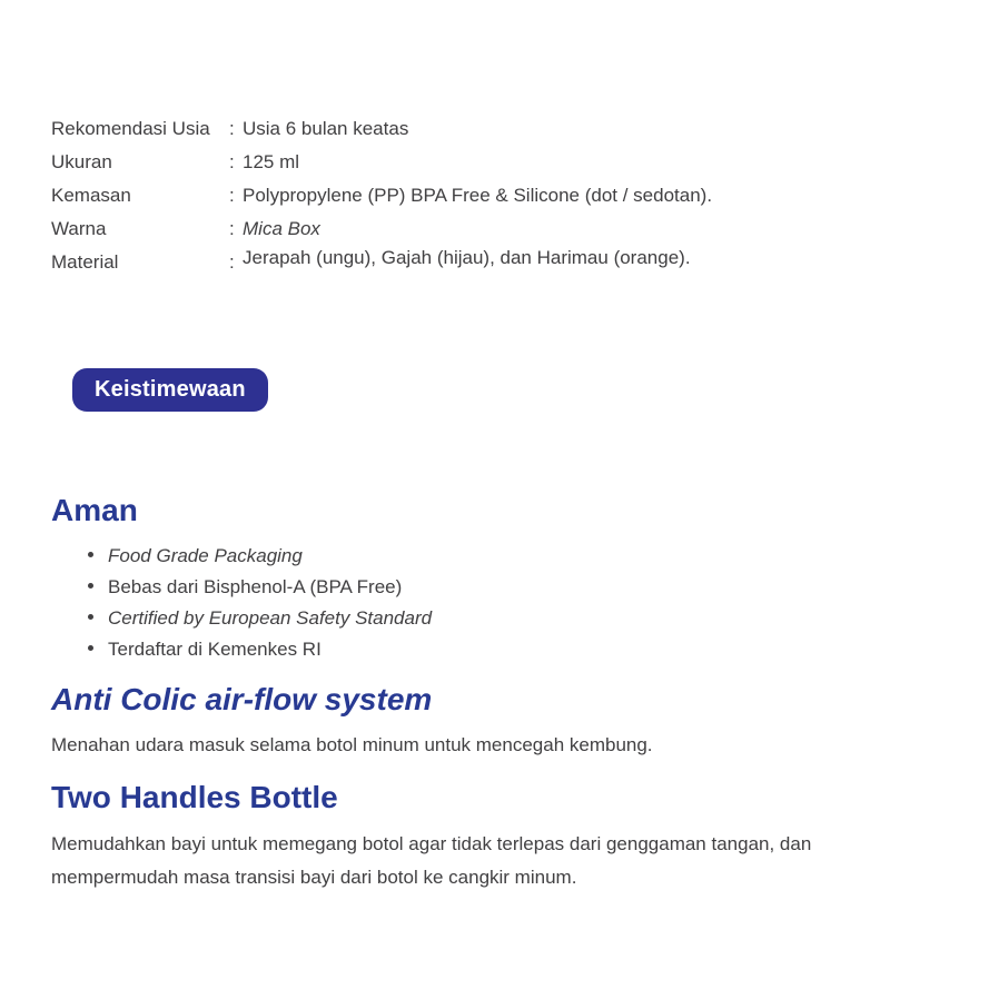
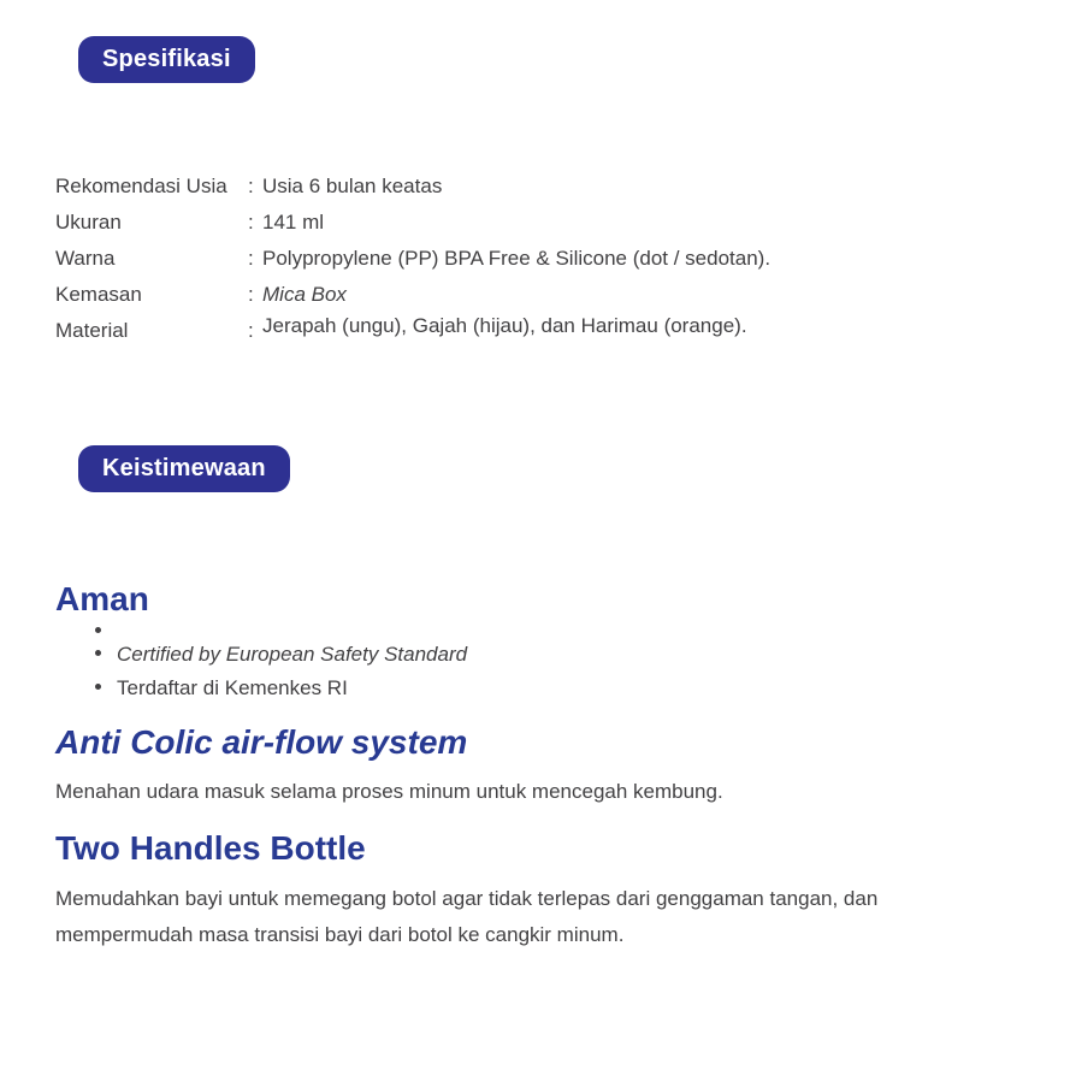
+ Spesifikasi
  Rekomendasi Usia
  :
  Usia 6 bulan keatas
  Ukuran
  :
- 125 ml
+ 141 ml
- Kemasan
+ Warna
  :
  Polypropylene (PP) BPA Free & Silicone (dot / sedotan).
- Warna
+ Kemasan
  :
  Mica Box
  Material
  :
  Jerapah (ungu), Gajah (hijau), dan Harimau (orange).
  Keistimewaan
  Aman
- Food Grade Packaging
- Bebas dari Bisphenol-A (BPA Free)
  Certified by European Safety Standard
  Terdaftar di Kemenkes RI
  Anti Colic air-flow system
- Menahan udara masuk selama botol minum untuk mencegah kembung.
+ Menahan udara masuk selama proses minum untuk mencegah kembung.
  Two Handles Bottle
  Memudahkan bayi untuk memegang botol agar tidak terlepas dari genggaman tangan, dan mempermudah masa transisi bayi dari botol ke cangkir minum.
